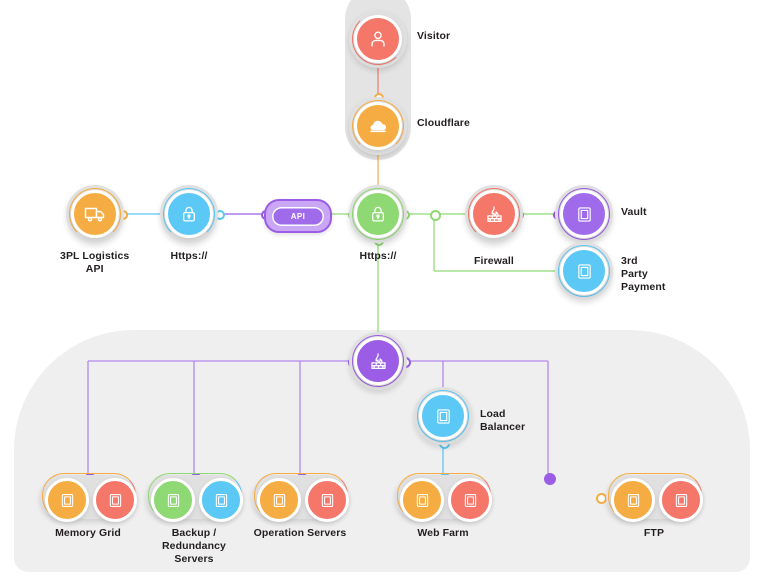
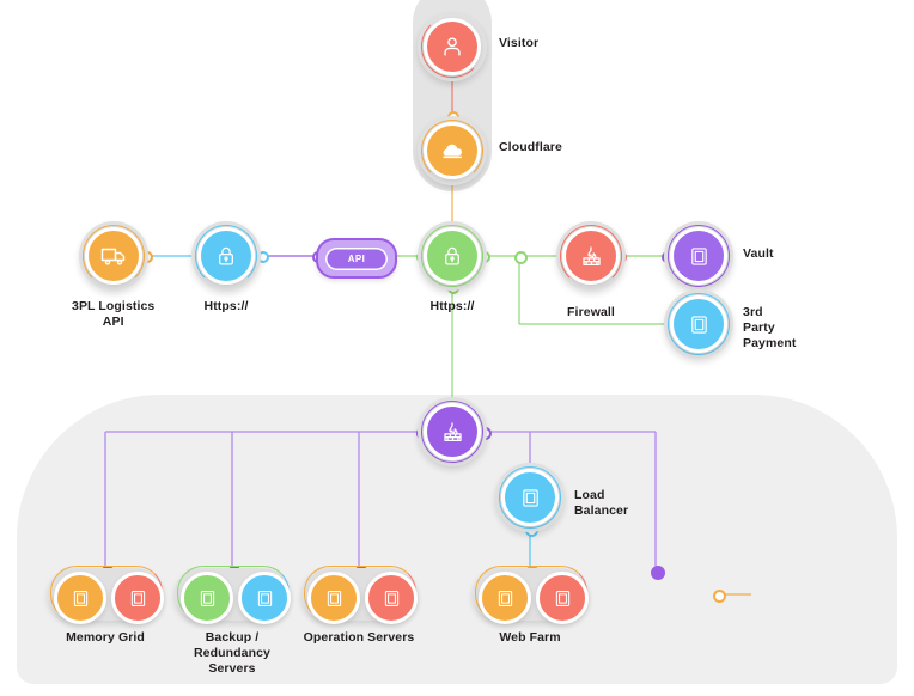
  Visitor
  Cloudflare
  3PL Logistics
  API
  Https://
  API
  Https://
  Firewall
  Vault
  3rd Party
  Payment
  Load Balancer
  Memory Grid
  Backup /
  Redundancy
  Servers
  Operation Servers
  Web Farm
- FTP
